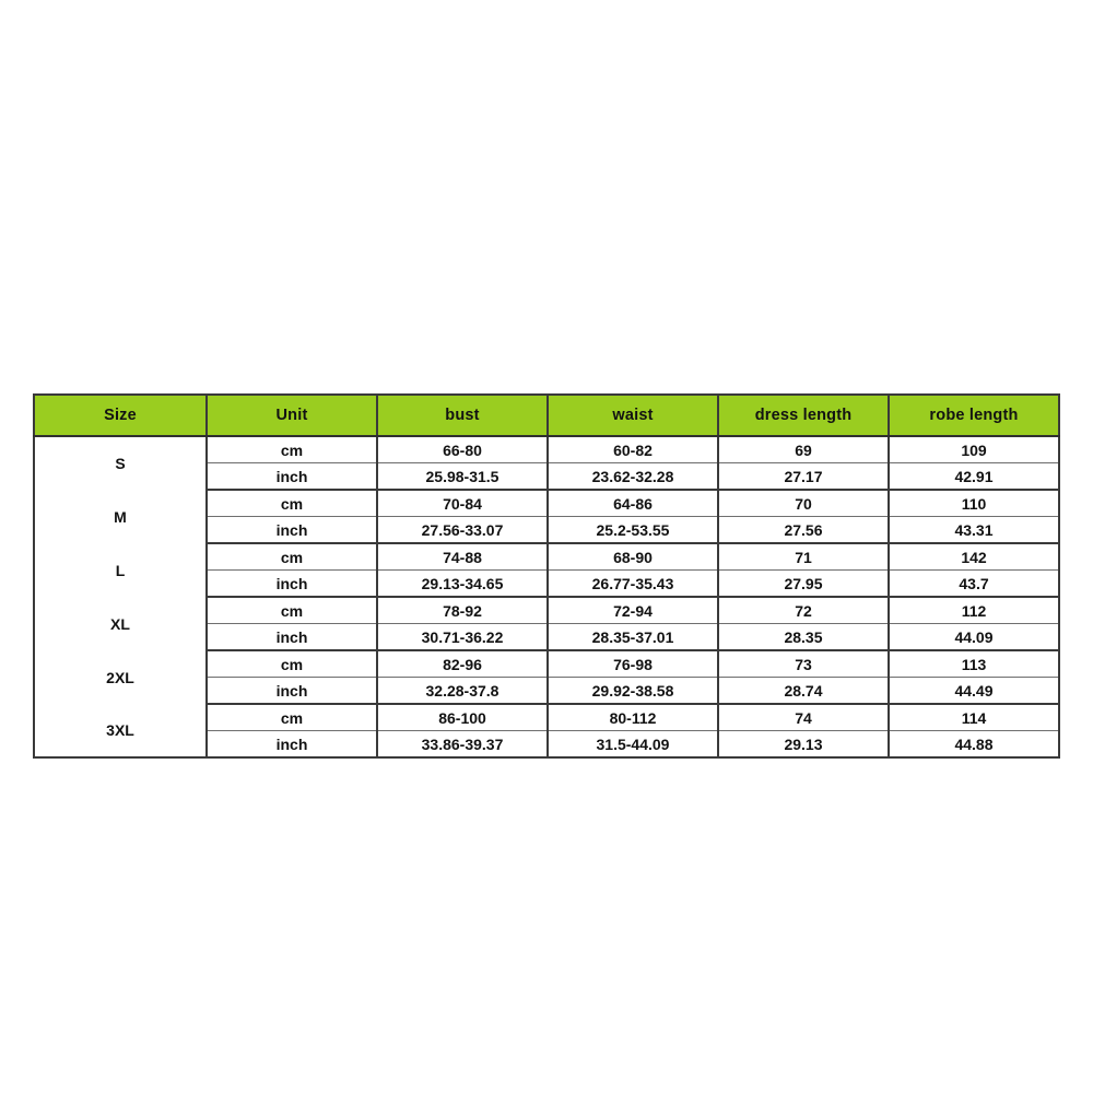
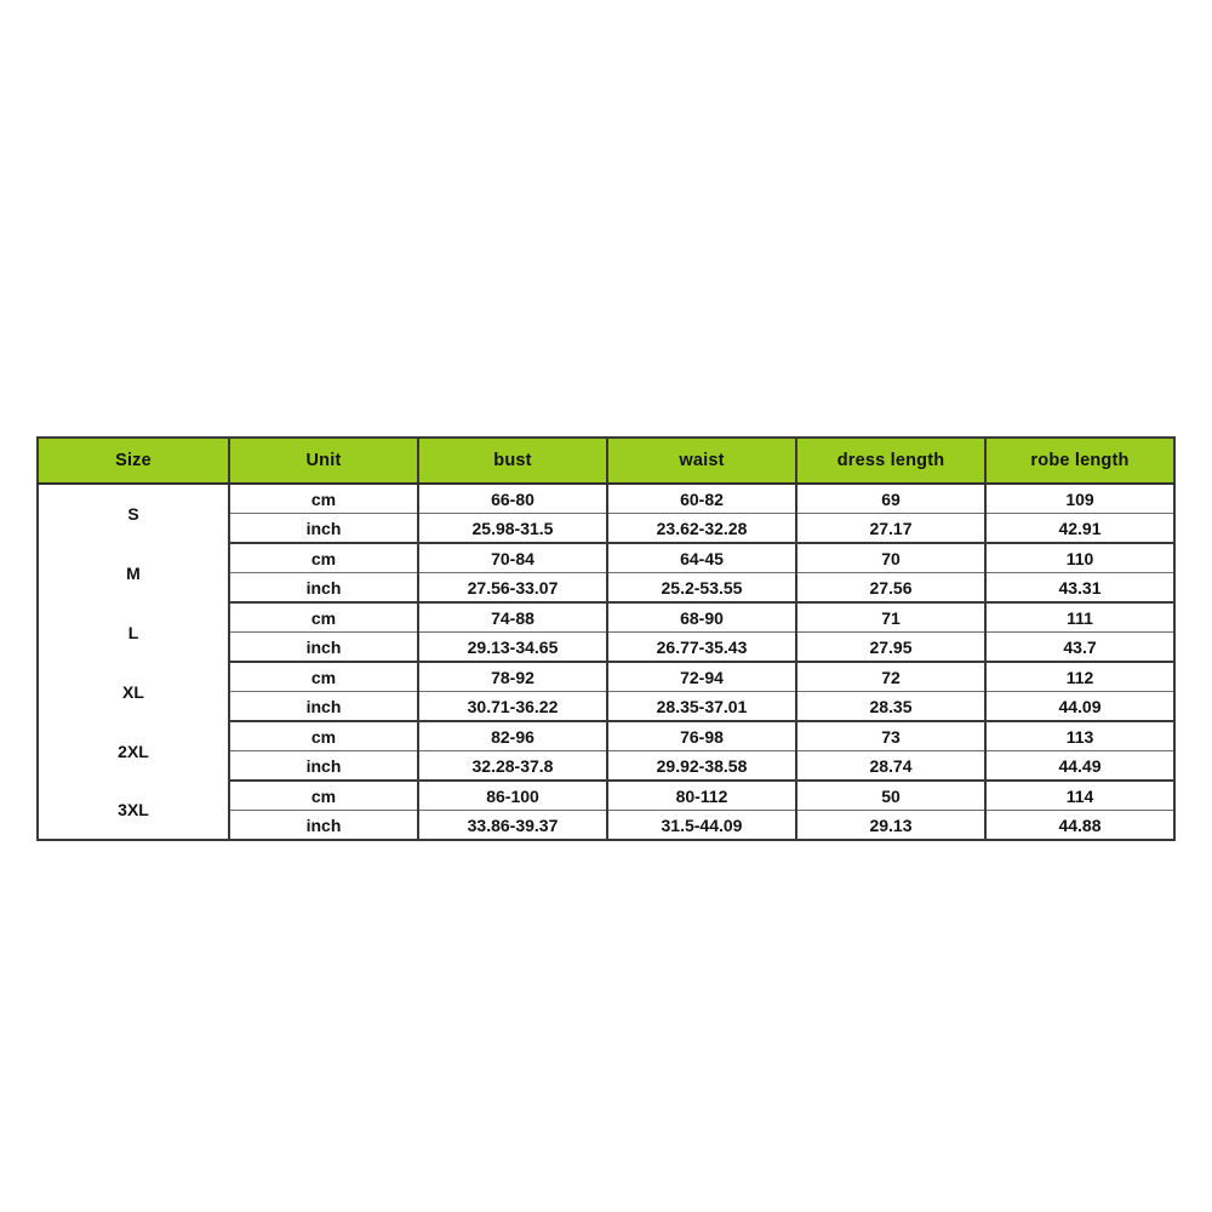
  Size	Unit	bust	waist	dress length	robe length
  S	cm	66-80	60-82	69	109
  inch	25.98-31.5	23.62-32.28	27.17	42.91
- M	cm	70-84	64-86	70	110
+ M	cm	70-84	64-45	70	110
  inch	27.56-33.07	25.2-53.55	27.56	43.31
- L	cm	74-88	68-90	71	142
+ L	cm	74-88	68-90	71	111
  inch	29.13-34.65	26.77-35.43	27.95	43.7
  XL	cm	78-92	72-94	72	112
  inch	30.71-36.22	28.35-37.01	28.35	44.09
  2XL	cm	82-96	76-98	73	113
  inch	32.28-37.8	29.92-38.58	28.74	44.49
- 3XL	cm	86-100	80-112	74	114
+ 3XL	cm	86-100	80-112	50	114
  inch	33.86-39.37	31.5-44.09	29.13	44.88
